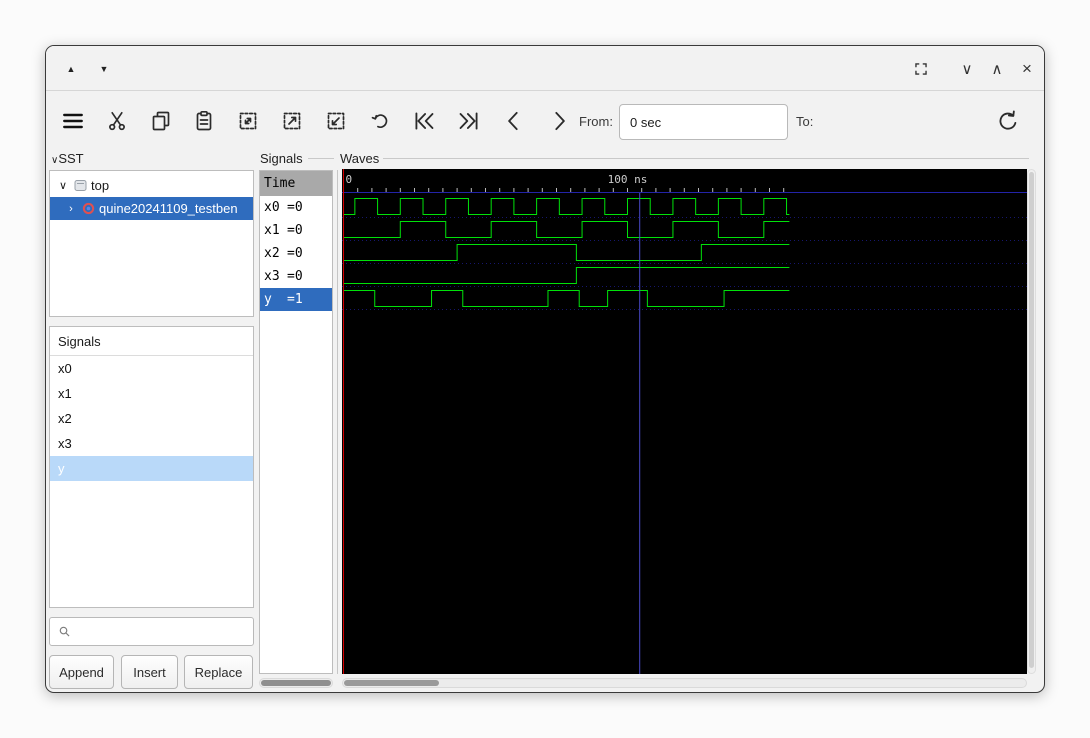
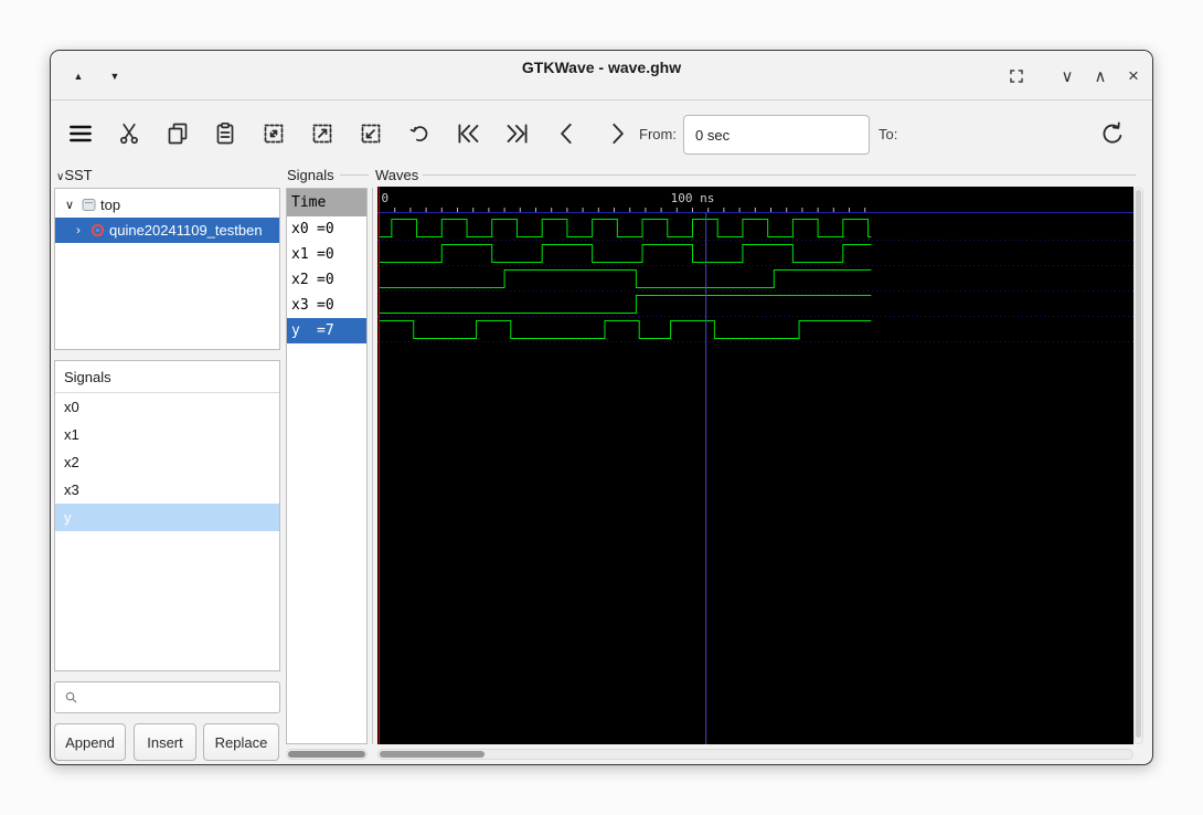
  ▲
  ▼
+ GTKWave - wave.ghw
  ∨
  ∧
  ×
  From:
  0 sec
  To:
  ∨SST
  ∨
  top
  ›
  quine20241109_testben
  Signals
  x0
  x1
  x2
  x3
  y
  Append
  Insert
  Replace
  Signals
  Time
  x0 =0
  x1 =0
  x2 =0
  x3 =0
- y =1
+ y =7
  Waves
  0
  100 ns
